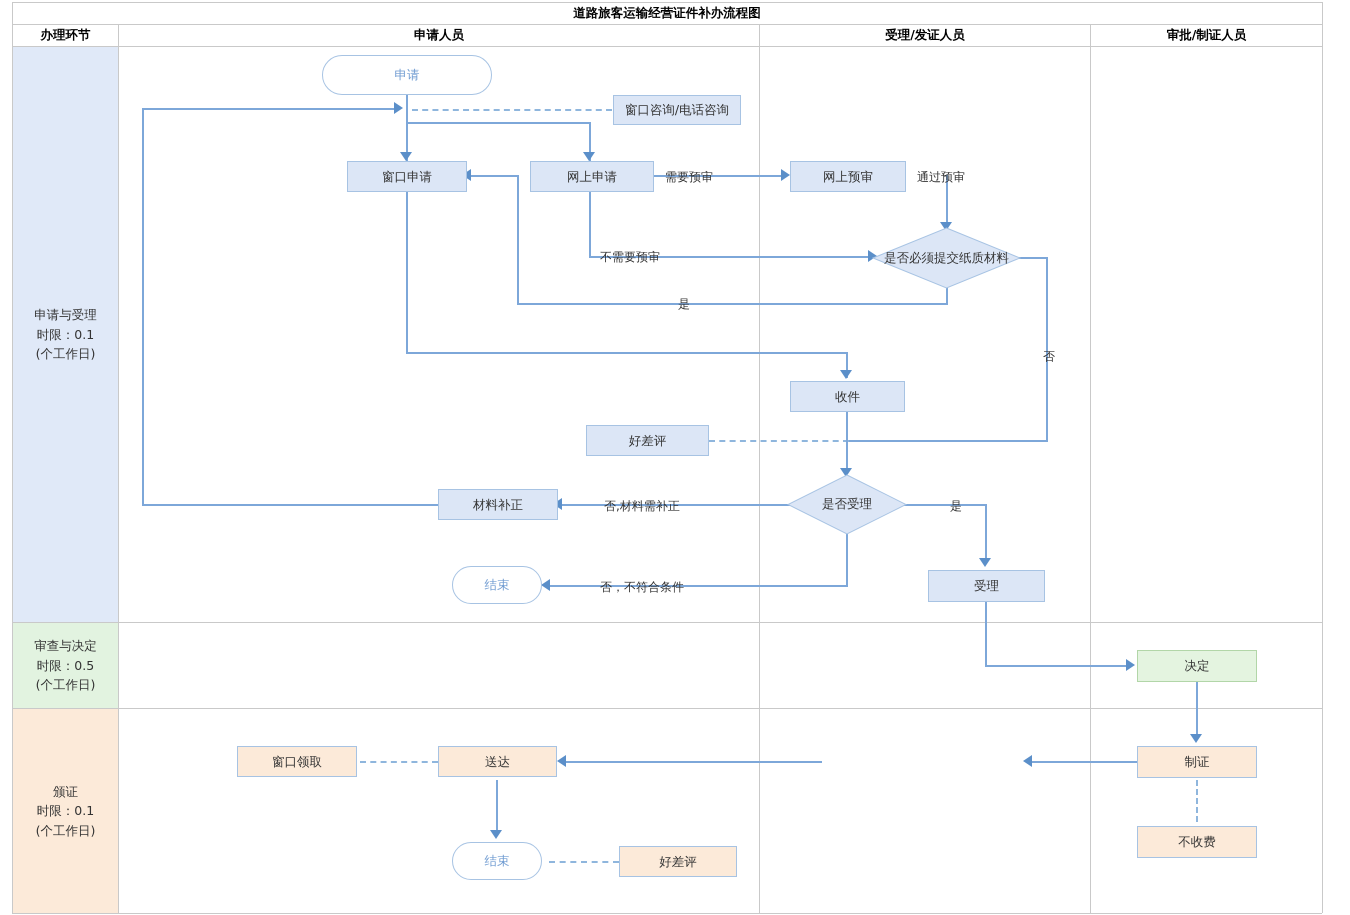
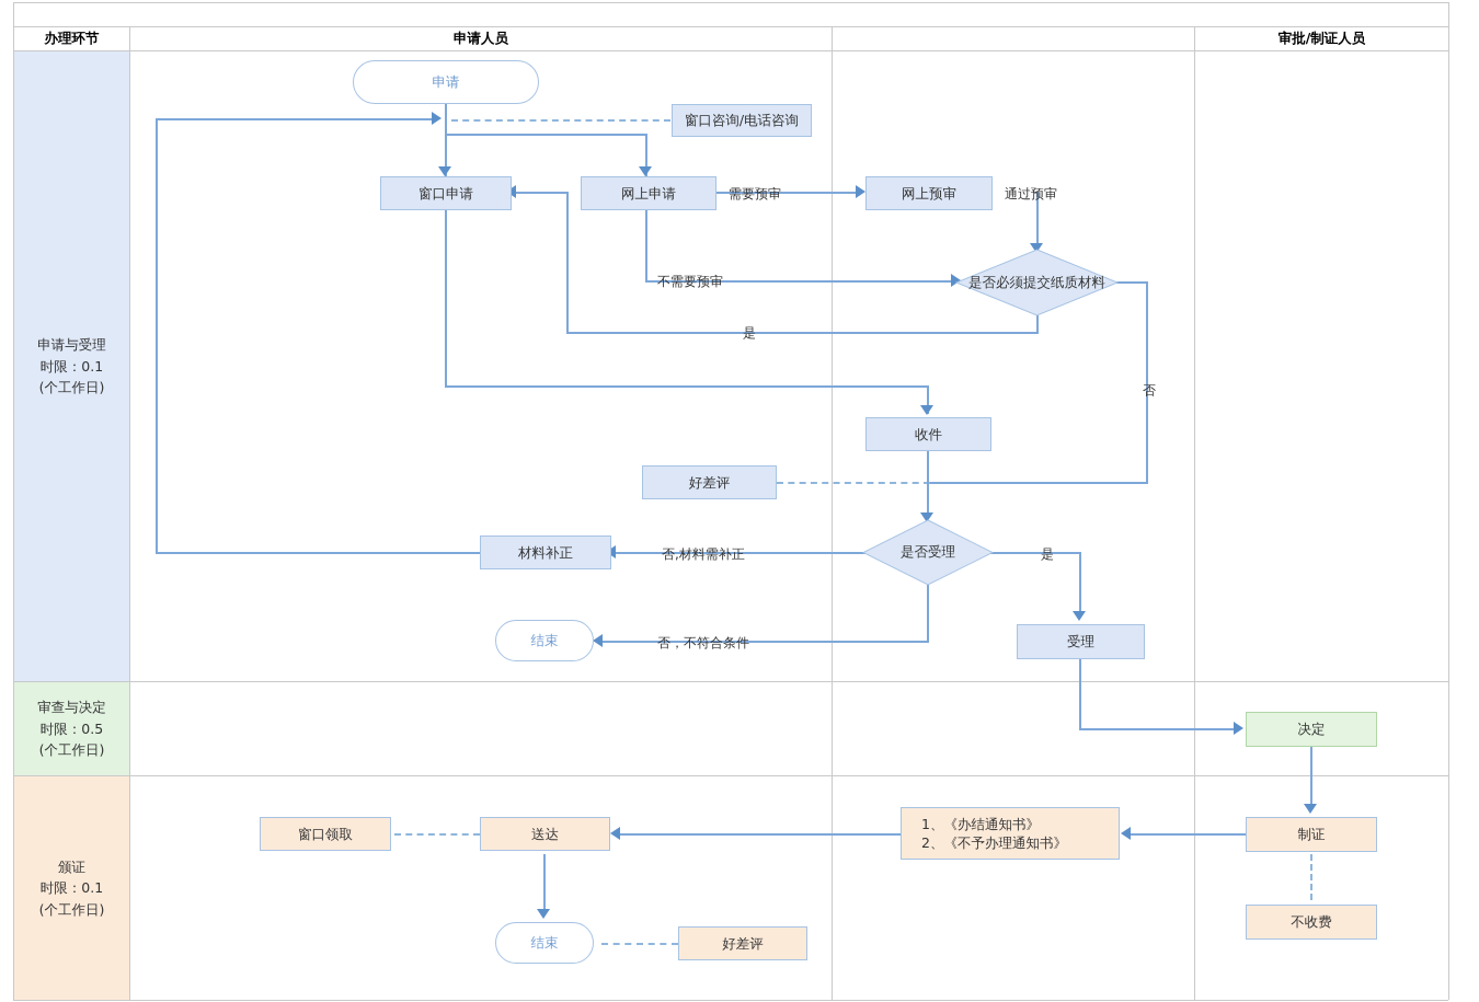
- 道路旅客运输经营证件补办流程图
  办理环节
  申请人员
- 受理/发证人员
  审批/制证人员
  申请与受理
  时限：0.1
  (个工作日)
  审查与决定
  时限：0.5
  (个工作日)
  颁证
  时限：0.1
  (个工作日)
  申请
  窗口咨询/电话咨询
  窗口申请
  网上申请
  网上预审
  是否必须提交纸质材料
  收件
  好差评
  材料补正
  是否受理
  结束
  受理
  决定
  制证
  不收费
+ 1、《办结通知书》
+ 2、《不予办理通知书》
  送达
  窗口领取
  结束
  好差评
  需要预审
  通过预审
  不需要预审
  是
  否,材料需补正
  是
  否，不符合条件
